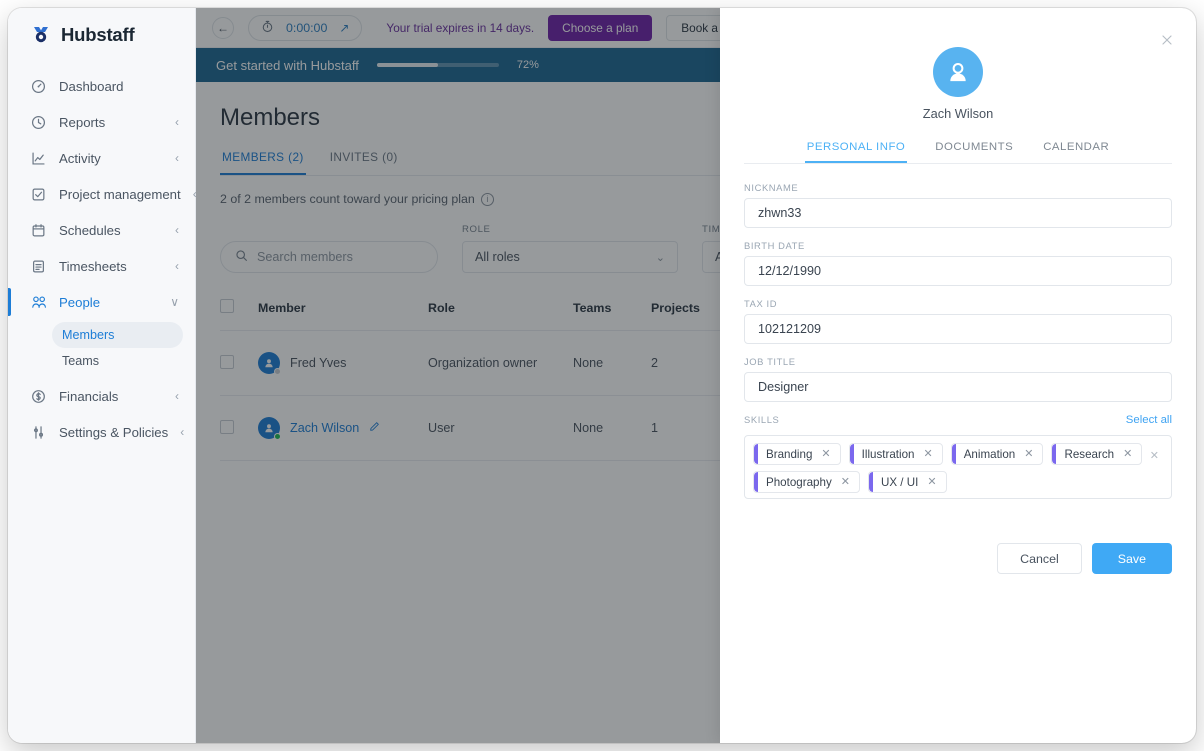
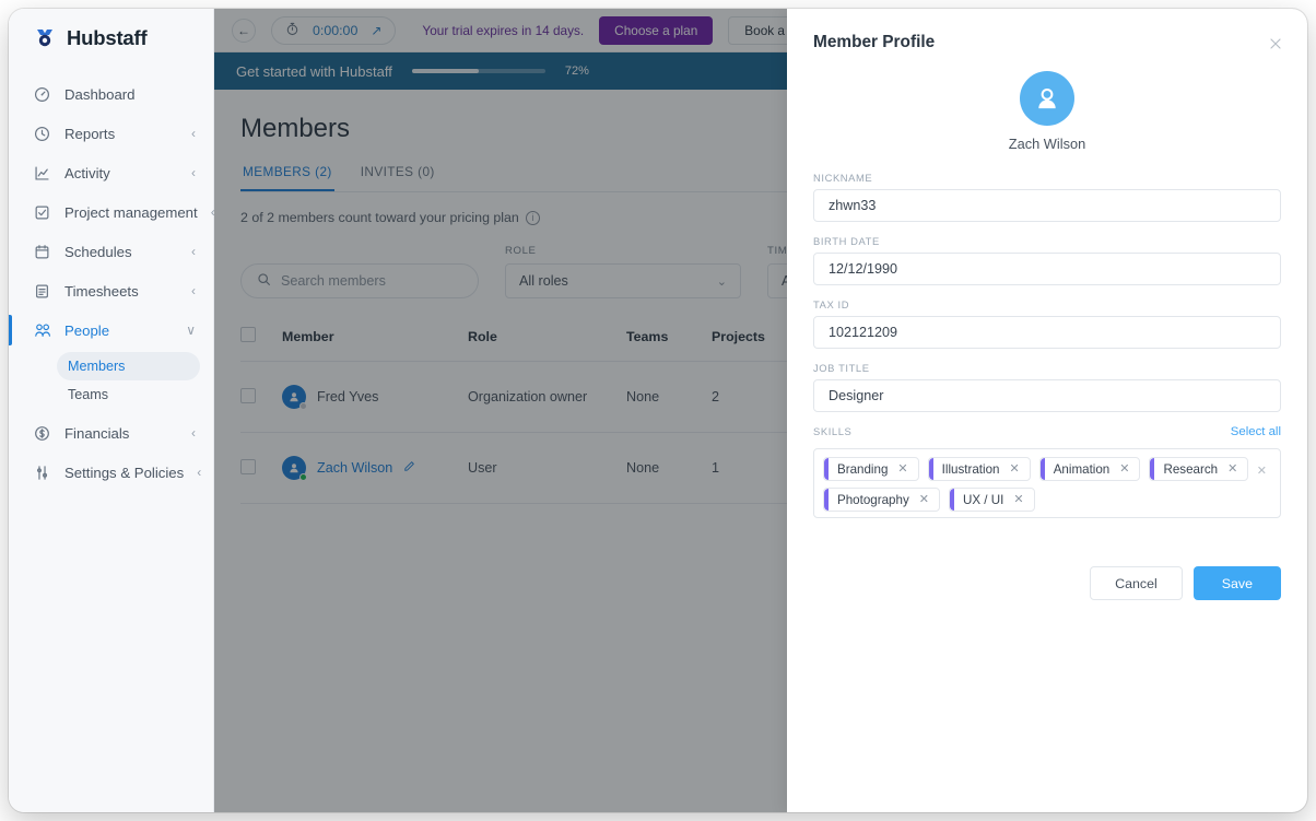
  Hubstaff
  Dashboard
  Reports
  ‹
  Activity
  ‹
  Project management
  ‹
  Schedules
  ‹
  Timesheets
  ‹
  People
  ∨
  Members
  Teams
  Financials
  ‹
  Settings & Policies
  ‹
  ←
  0:00:00
  ↗
  Your trial expires in 14 days.
  Choose a plan
  Get started with Hubstaff
  72%
  Members
  MEMBERS (2)
  INVITES (0)
  2 of 2 members count toward your pricing plan
  i
  Search members
  ROLE
  All roles
  ⌄
  TIM
  	Member	Role	Teams	Projects
  	Fred Yves	Organization owner	None	2
  	Zach Wilson	User	None	1
+ Member Profile
  Zach Wilson
- PERSONAL INFO
- DOCUMENTS
- CALENDAR
  NICKNAME
  zhwn33
  BIRTH DATE
  12/12/1990
  TAX ID
  102121209
  JOB TITLE
  Designer
  SKILLS
  Select all
  Branding
  ✕
  Illustration
  ✕
  Animation
  ✕
  Research
  ✕
  Photography
  ✕
  UX / UI
  ✕
  ✕
  Cancel
  Save
